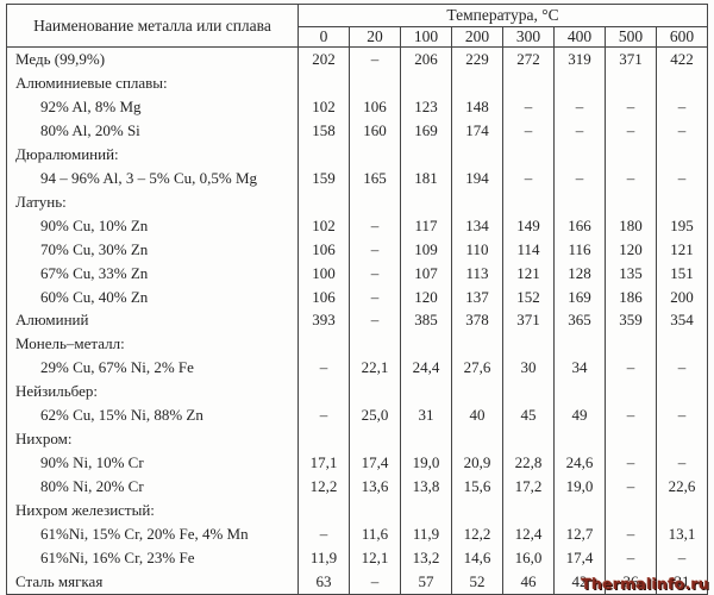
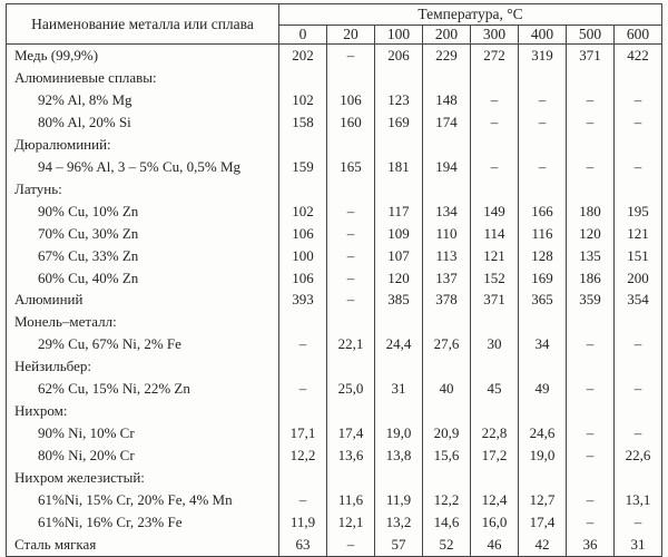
  Наименование металла или сплава	Температура, °С
  0	20	100	200	300	400	500	600
  Медь (99,9%)	202	–	206	229	272	319	371	422
  Алюминиевые сплавы:
  92% Al, 8% Mg	102	106	123	148	–	–	–	–
  80% Al, 20% Si	158	160	169	174	–	–	–	–
  Дюралюминий:
  94 – 96% Al, 3 – 5% Cu, 0,5% Mg	159	165	181	194	–	–	–	–
  Латунь:
  90% Cu, 10% Zn	102	–	117	134	149	166	180	195
  70% Cu, 30% Zn	106	–	109	110	114	116	120	121
  67% Cu, 33% Zn	100	–	107	113	121	128	135	151
  60% Cu, 40% Zn	106	–	120	137	152	169	186	200
  Алюминий	393	–	385	378	371	365	359	354
  Монель–металл:
  29% Cu, 67% Ni, 2% Fe	–	22,1	24,4	27,6	30	34	–	–
  Нейзильбер:
- 62% Cu, 15% Ni, 88% Zn	–	25,0	31	40	45	49	–	–
+ 62% Cu, 15% Ni, 22% Zn	–	25,0	31	40	45	49	–	–
  Нихром:
  90% Ni, 10% Cr	17,1	17,4	19,0	20,9	22,8	24,6	–	–
  80% Ni, 20% Cr	12,2	13,6	13,8	15,6	17,2	19,0	–	22,6
  Нихром железистый:
  61%Ni, 15% Cr, 20% Fe, 4% Mn	–	11,6	11,9	12,2	12,4	12,7	–	13,1
  61%Ni, 16% Cr, 23% Fe	11,9	12,1	13,2	14,6	16,0	17,4	–	–
  Сталь мягкая	63	–	57	52	46	42	36	31
- Thermalinfo.ru
